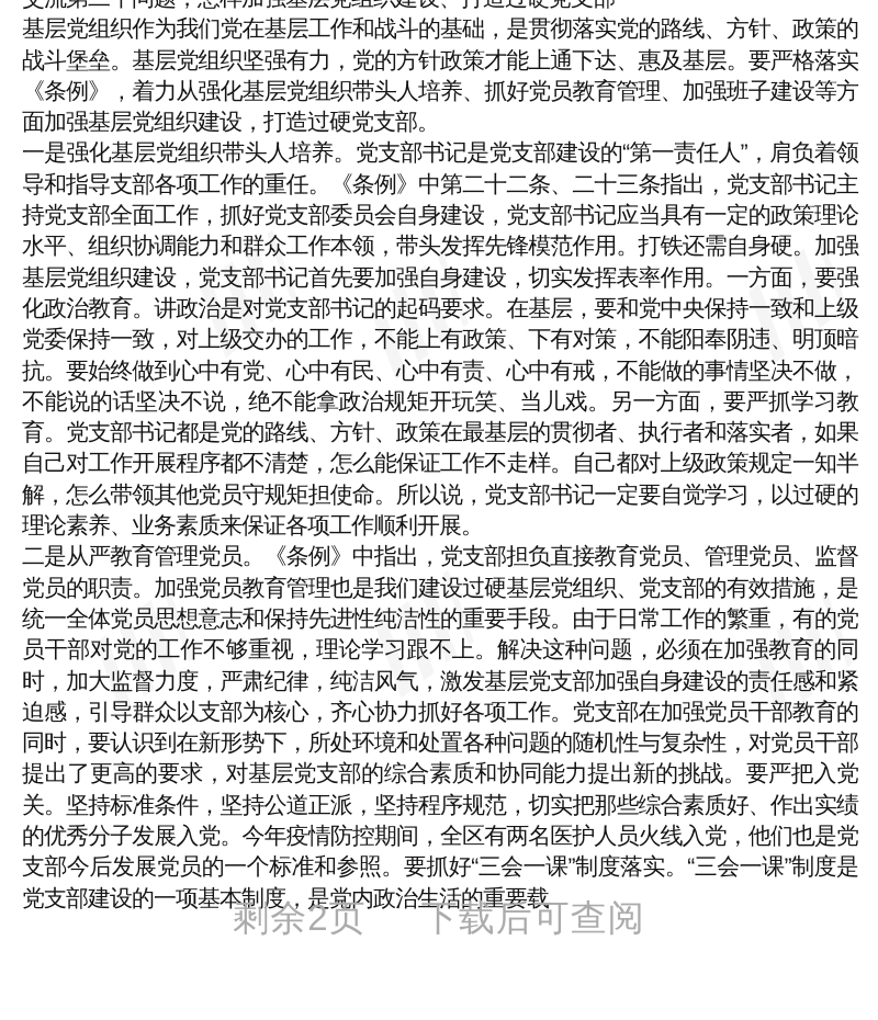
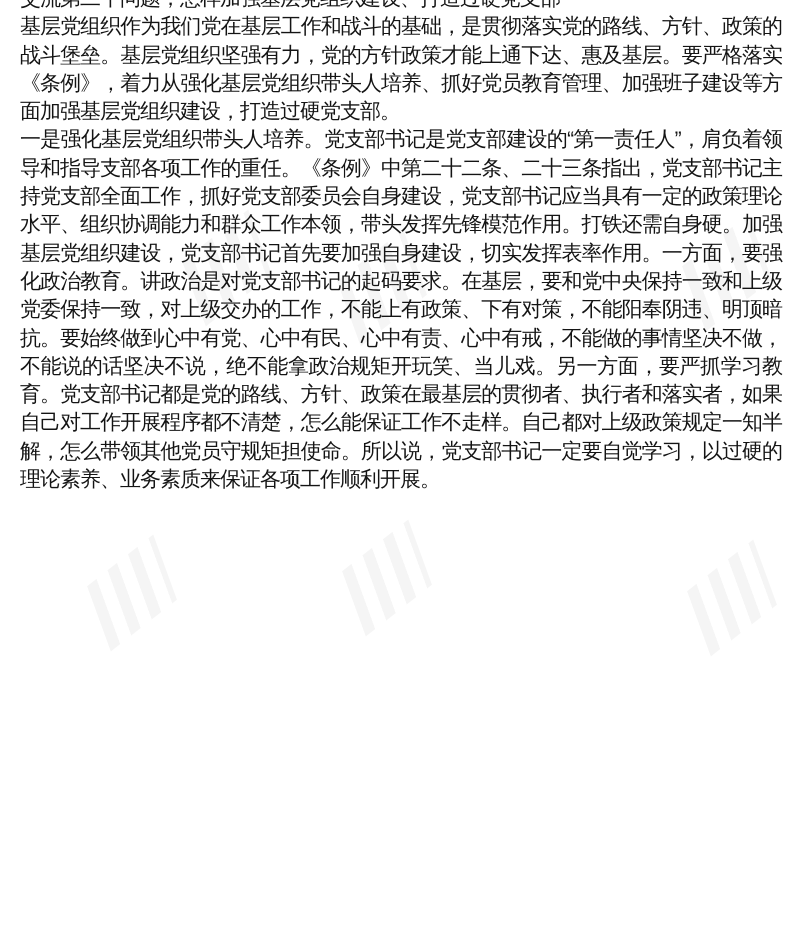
  基层党组织作为我们党在基层工作和战斗的基础，是贯彻落实党的路线、方针、政策的战斗堡垒。基层党组织坚强有力，党的方针政策才能上通下达、惠及基层。要严格落实《条例》，着力从强化基层党组织带头人培养、抓好党员教育管理、加强班子建设等方面加强基层党组织建设，打造过硬党支部。
  一是强化基层党组织带头人培养。党支部书记是党支部建设的“第一责任人”，肩负着领导和指导支部各项工作的重任。《条例》中第二十二条、二十三条指出，党支部书记主持党支部全面工作，抓好党支部委员会自身建设，党支部书记应当具有一定的政策理论水平、组织协调能力和群众工作本领，带头发挥先锋模范作用。打铁还需自身硬。加强基层党组织建设，党支部书记首先要加强自身建设，切实发挥表率作用。一方面，要强化政治教育。讲政治是对党支部书记的起码要求。在基层，要和党中央保持一致和上级党委保持一致，对上级交办的工作，不能上有政策、下有对策，不能阳奉阴违、明顶暗抗。要始终做到心中有党、心中有民、心中有责、心中有戒，不能做的事情坚决不做，不能说的话坚决不说，绝不能拿政治规矩开玩笑、当儿戏。另一方面，要严抓学习教育。党支部书记都是党的路线、方针、政策在最基层的贯彻者、执行者和落实者，如果自己对工作开展程序都不清楚，怎么能保证工作不走样。自己都对上级政策规定一知半解，怎么带领其他党员守规矩担使命。所以说，党支部书记一定要自觉学习，以过硬的理论素养、业务素质来保证各项工作顺利开展。
- 二是从严教育管理党员。《条例》中指出，党支部担负直接教育党员、管理党员、监督党员的职责。加强党员教育管理也是我们建设过硬基层党组织、党支部的有效措施，是统一全体党员思想意志和保持先进性纯洁性的重要手段。由于日常工作的繁重，有的党员干部对党的工作不够重视，理论学习跟不上。解决这种问题，必须在加强教育的同时，加大监督力度，严肃纪律，纯洁风气，激发基层党支部加强自身建设的责任感和紧迫感，引导群众以支部为核心，齐心协力抓好各项工作。党支部在加强党员干部教育的同时，要认识到在新形势下，所处环境和处置各种问题的随机性与复杂性，对党员干部提出了更高的要求，对基层党支部的综合素质和协同能力提出新的挑战。要严把入党关。坚持标准条件，坚持公道正派，坚持程序规范，切实把那些综合素质好、作出实绩的优秀分子发展入党。今年疫情防控期间，全区有两名医护人员火线入党，他们也是党支部今后发展党员的一个标准和参照。要抓好“三会一课”制度落实。“三会一课”制度是党支部建设的一项基本制度，是党内政治生活的重要载
- 剩余2页 下载后可查阅
